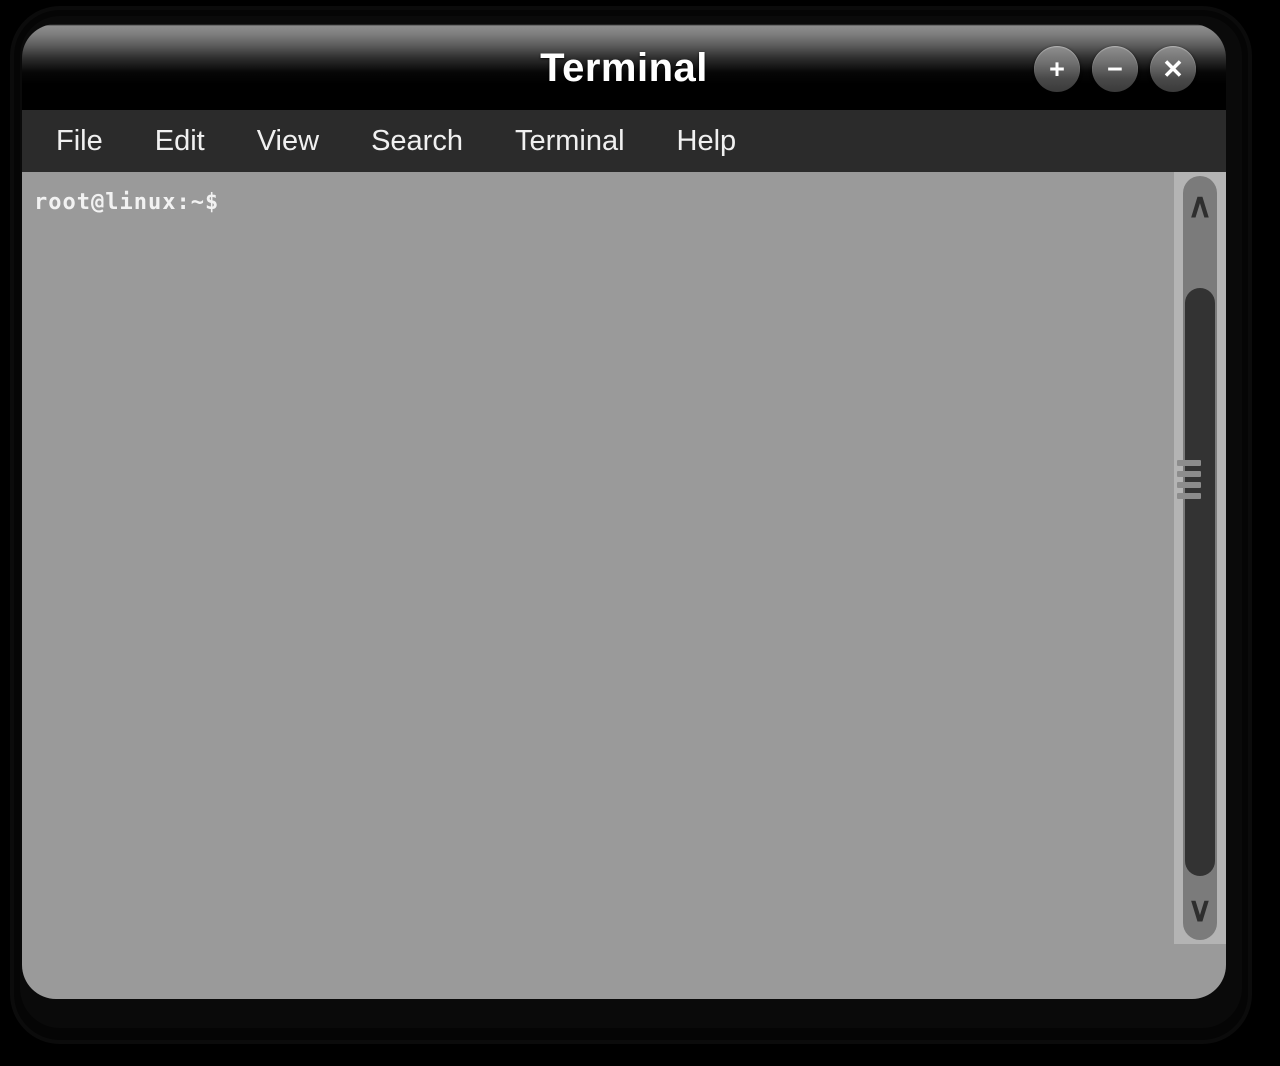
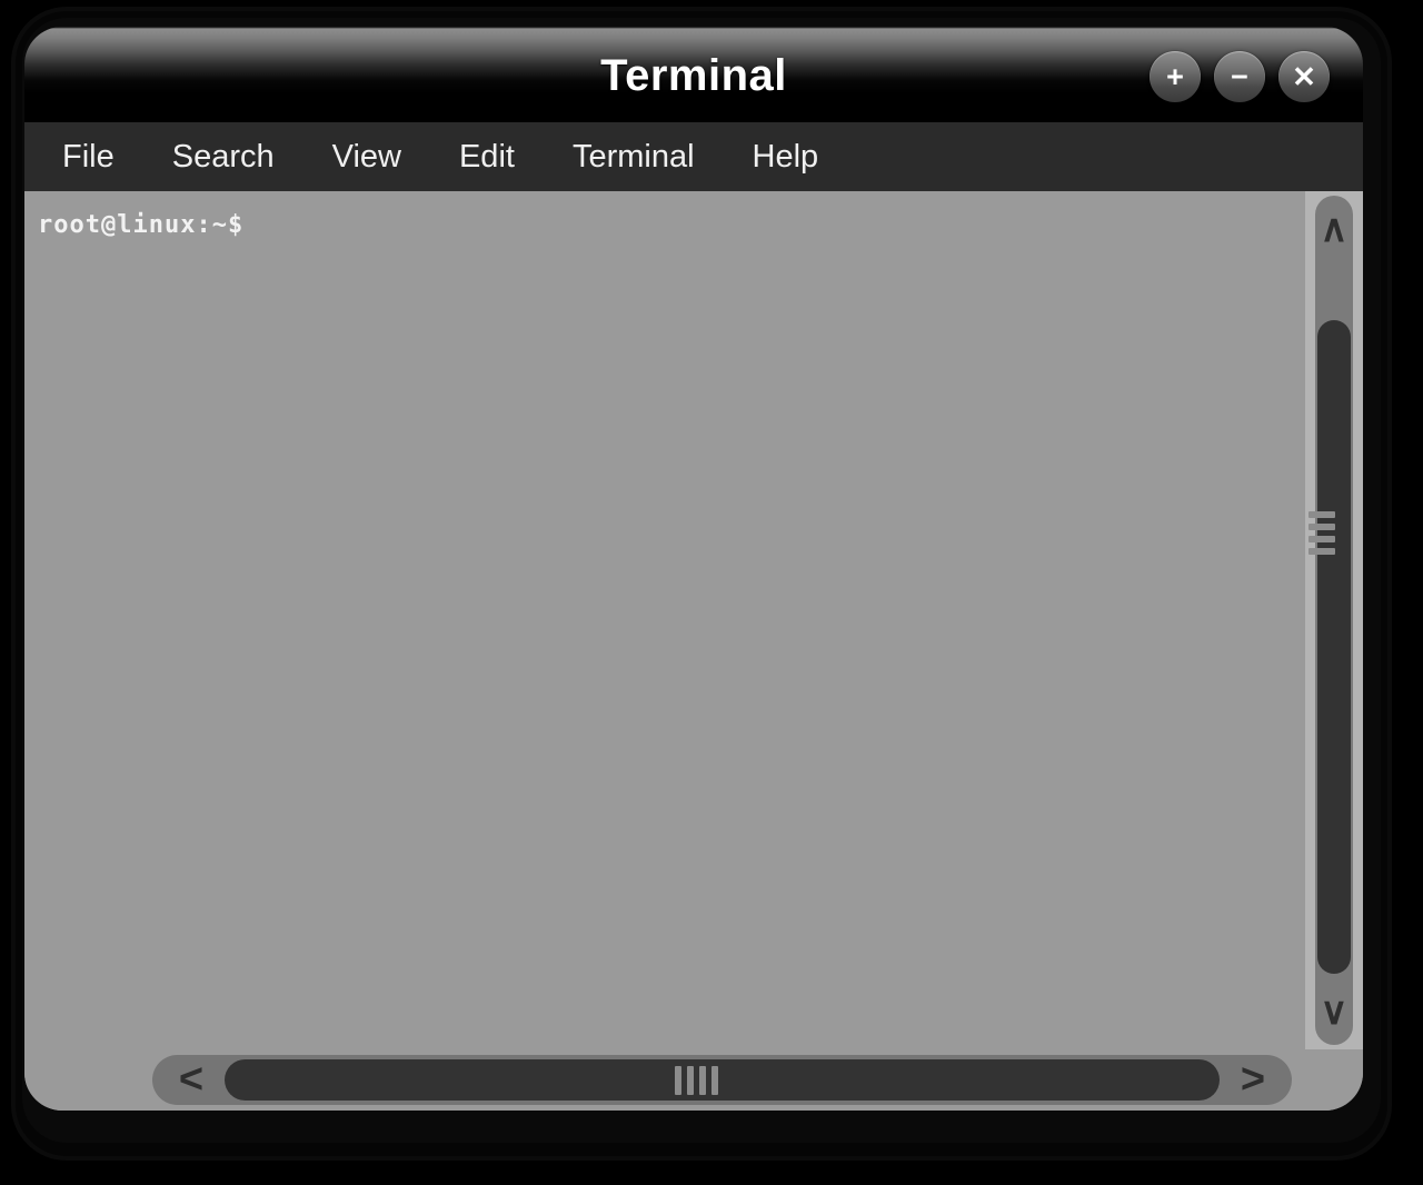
  Terminal
  +
  −
  ✕
  File
- Edit
+ Search
  View
- Search
+ Edit
  Terminal
  Help
  root@linux:~$
  ∧
  ∨
+ <
+ >
